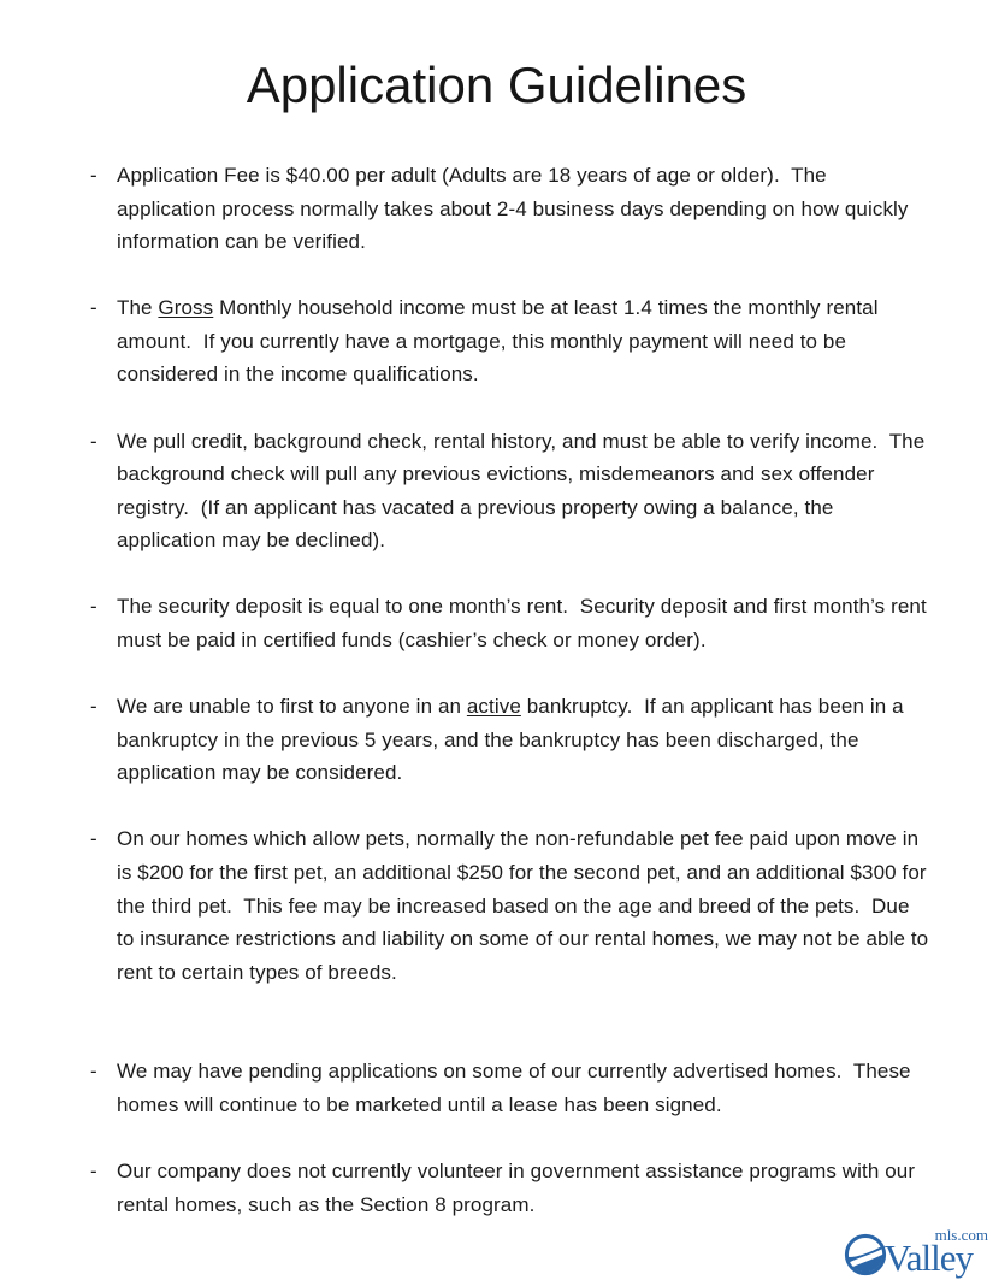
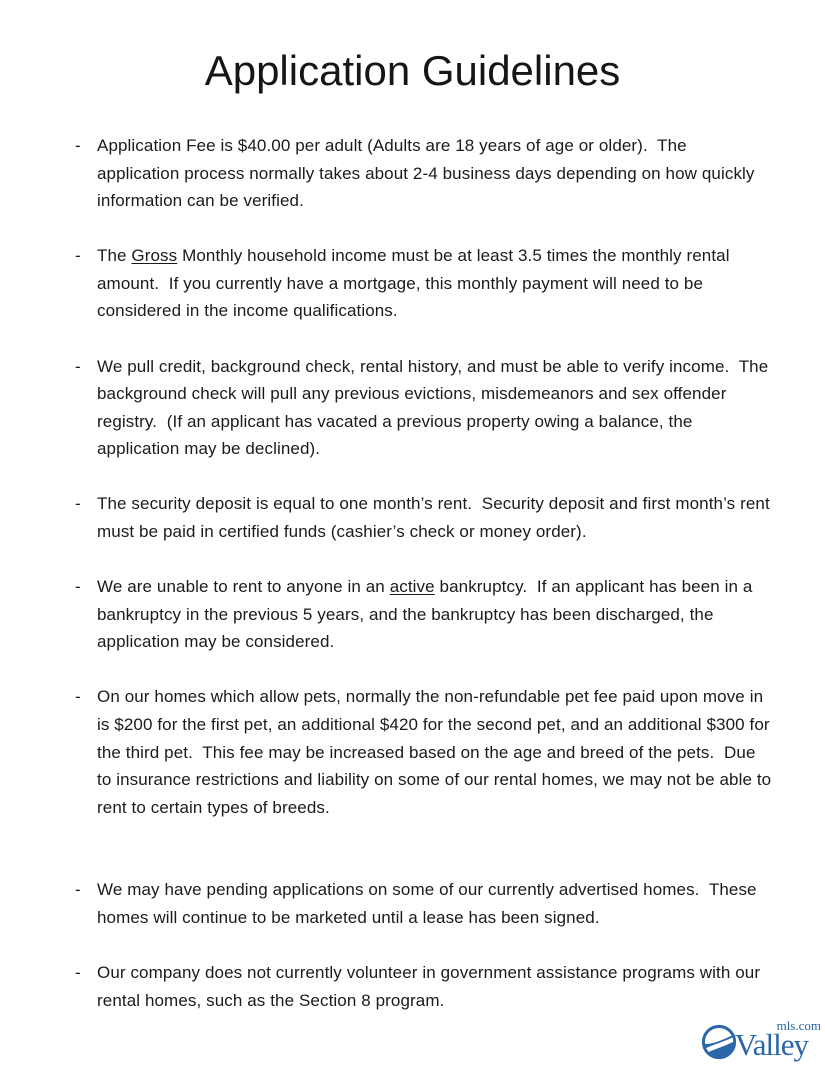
  Application Guidelines
  -
  Application Fee is $40.00 per adult (Adults are 18 years of age or older). The application process normally takes about 2-4 business days depending on how quickly information can be verified.
  -
- The Gross Monthly household income must be at least 1.4 times the monthly rental amount. If you currently have a mortgage, this monthly payment will need to be considered in the income qualifications.
+ The Gross Monthly household income must be at least 3.5 times the monthly rental amount. If you currently have a mortgage, this monthly payment will need to be considered in the income qualifications.
  -
  We pull credit, background check, rental history, and must be able to verify income. The background check will pull any previous evictions, misdemeanors and sex offender registry. (If an applicant has vacated a previous property owing a balance, the application may be declined).
  -
  The security deposit is equal to one month’s rent. Security deposit and first month’s rent must be paid in certified funds (cashier’s check or money order).
  -
- We are unable to first to anyone in an active bankruptcy. If an applicant has been in a bankruptcy in the previous 5 years, and the bankruptcy has been discharged, the application may be considered.
+ We are unable to rent to anyone in an active bankruptcy. If an applicant has been in a bankruptcy in the previous 5 years, and the bankruptcy has been discharged, the application may be considered.
  -
- On our homes which allow pets, normally the non-refundable pet fee paid upon move in is $200 for the first pet, an additional $250 for the second pet, and an additional $300 for the third pet. This fee may be increased based on the age and breed of the pets. Due to insurance restrictions and liability on some of our rental homes, we may not be able to rent to certain types of breeds.
+ On our homes which allow pets, normally the non-refundable pet fee paid upon move in is $200 for the first pet, an additional $420 for the second pet, and an additional $300 for the third pet. This fee may be increased based on the age and breed of the pets. Due to insurance restrictions and liability on some of our rental homes, we may not be able to rent to certain types of breeds.
  -
  We may have pending applications on some of our currently advertised homes. These homes will continue to be marketed until a lease has been signed.
  -
  Our company does not currently volunteer in government assistance programs with our rental homes, such as the Section 8 program.
  Valley
  mls.com
